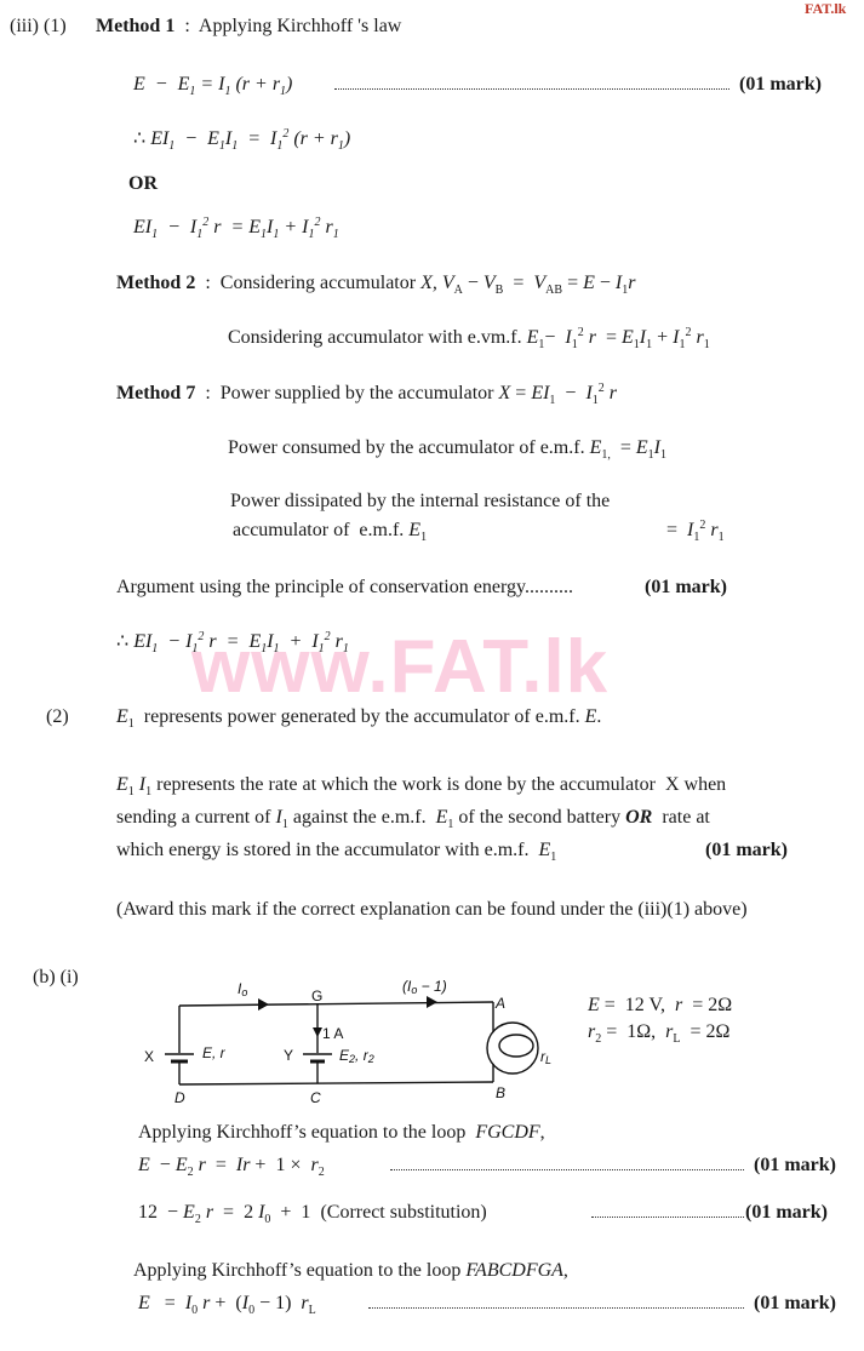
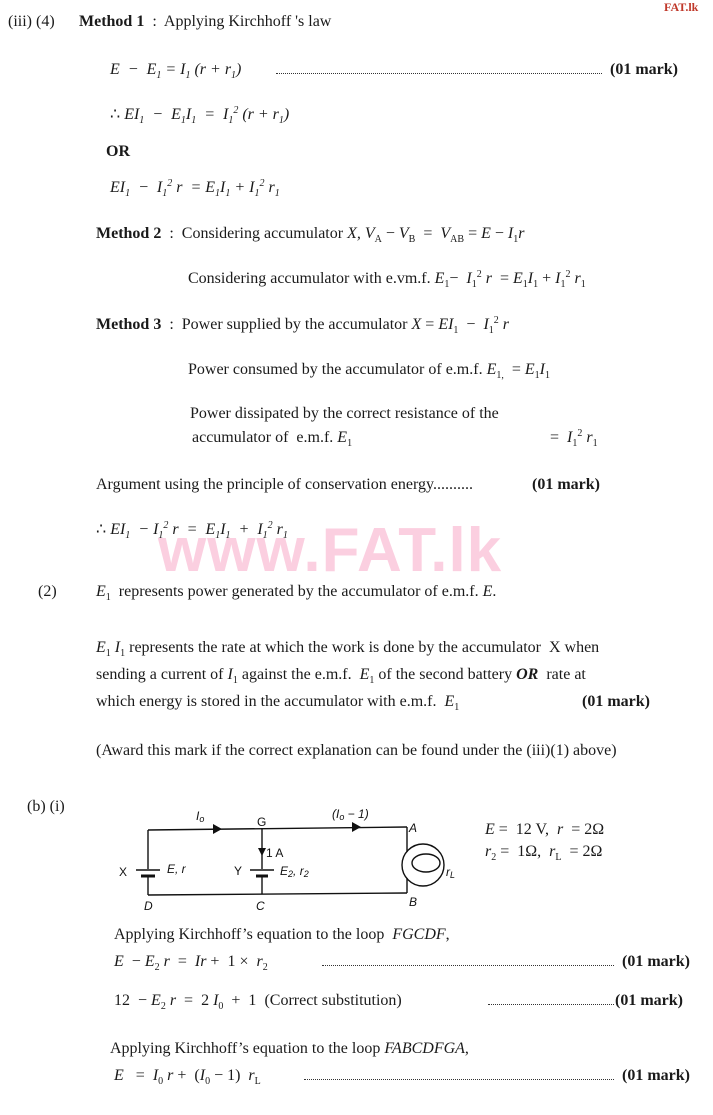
  FAT.lk
  www.FAT.lk
- (iii) (1)
+ (iii) (4)
  Method 1 : Applying Kirchhoff 's law
  E − E1 = I1 (r + r1)
  (01 mark)
  ∴ EI1 − E1I1 = I12 (r + r1)
  OR
  EI1 − I12 r = E1I1 + I12 r1
  Method 2 : Considering accumulator X, VA − VB = VAB = E − I1r
  Considering accumulator with e.vm.f. E1− I12 r = E1I1 + I12 r1
- Method 7 : Power supplied by the accumulator X = EI1 − I12 r
+ Method 3 : Power supplied by the accumulator X = EI1 − I12 r
  Power consumed by the accumulator of e.m.f. E1, = E1I1
- Power dissipated by the internal resistance of the
+ Power dissipated by the correct resistance of the
  accumulator of e.m.f. E1
  = I12 r1
  Argument using the principle of conservation energy..........
  (01 mark)
  ∴ EI1 − I12 r = E1I1 + I12 r1
  (2)
  E1 represents power generated by the accumulator of e.m.f. E.
  E1 I1 represents the rate at which the work is done by the accumulator X when
  sending a current of I1 against the e.m.f. E1 of the second battery OR rate at
  which energy is stored in the accumulator with e.m.f. E1
  (01 mark)
  (Award this mark if the correct explanation can be found under the (iii)(1) above)
  (b) (i)
  Io
  G
  (Io − 1)
  A
  B
  C
  D
  1 A
  X
  Y
  E, r
  E2, r2
  rL
  E = 12 V, r = 2Ω
  r2 = 1Ω, rL = 2Ω
  Applying Kirchhoff’s equation to the loop FGCDF,
  E − E2 r = Ir + 1 × r2
  (01 mark)
  12 − E2 r = 2 I0 + 1 (Correct substitution)
  (01 mark)
  Applying Kirchhoff’s equation to the loop FABCDFGA,
  E = I0 r + (I0 − 1) rL
  (01 mark)
